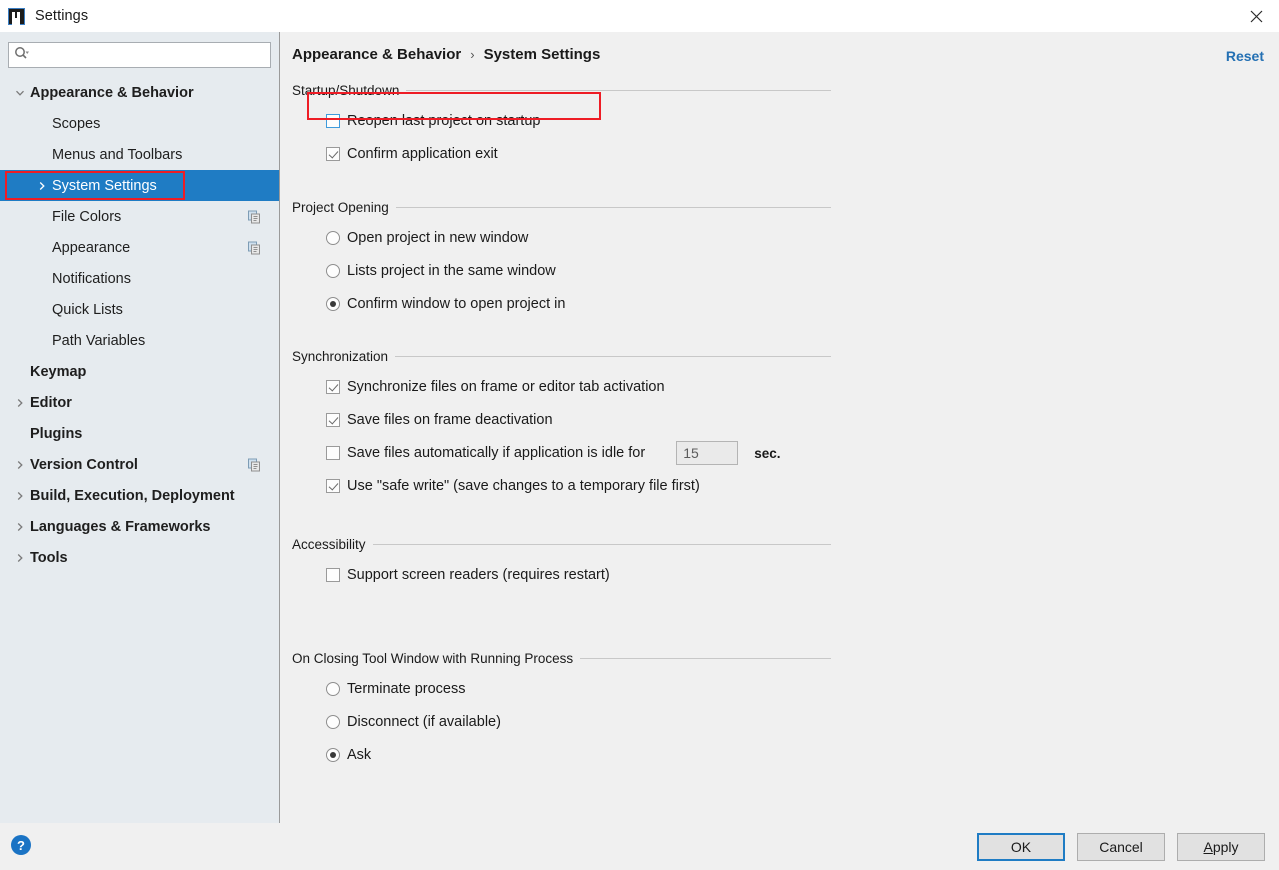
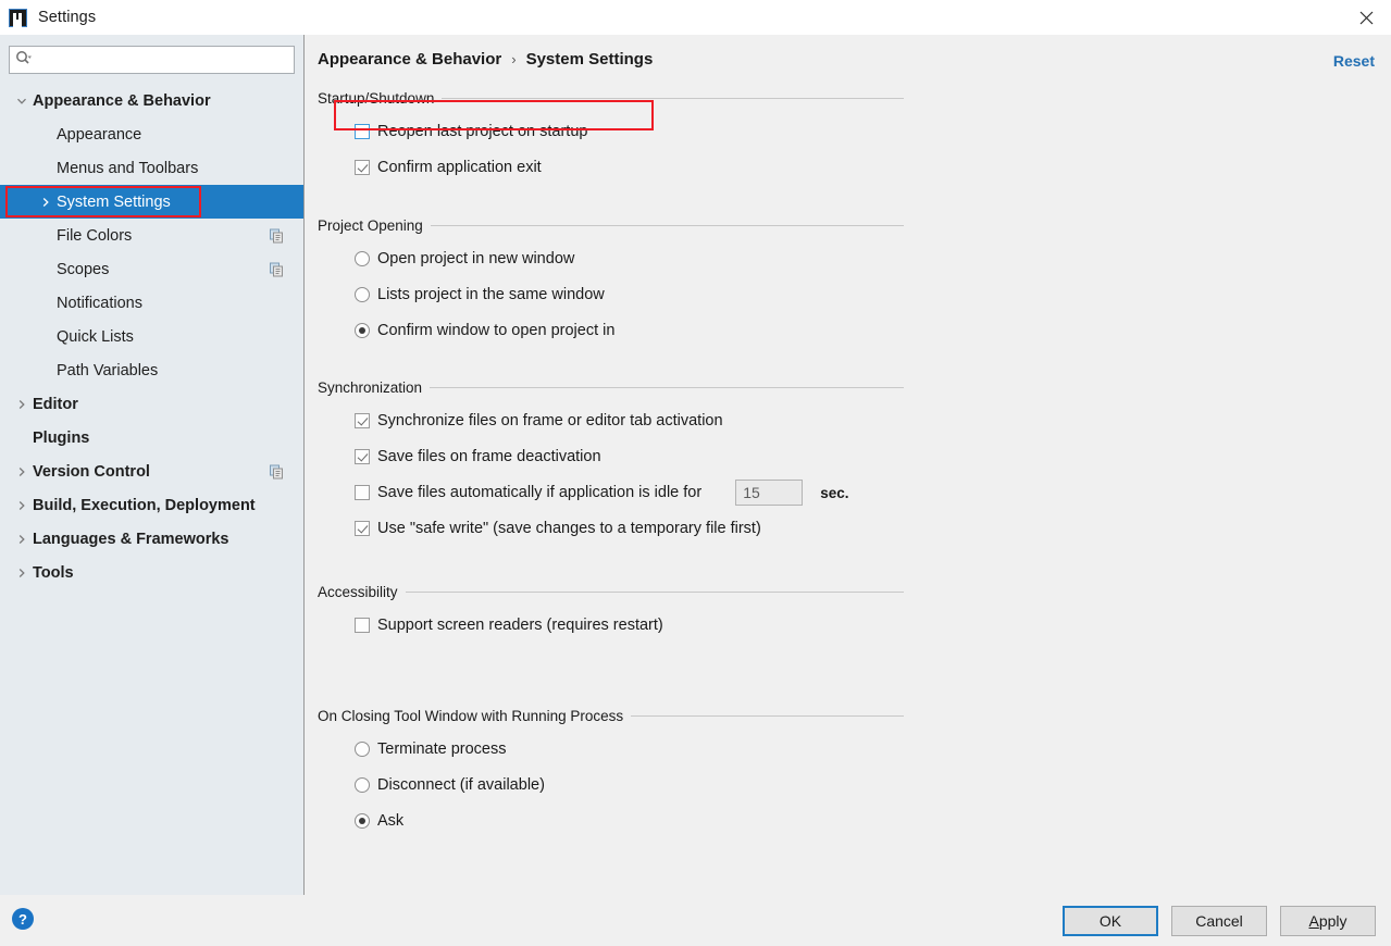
  Settings
  Appearance & Behavior
- Scopes
+ Appearance
  Menus and Toolbars
  System Settings
  File Colors
- Appearance
+ Scopes
  Notifications
  Quick Lists
  Path Variables
- Keymap
  Editor
  Plugins
  Version Control
  Build, Execution, Deployment
  Languages & Frameworks
  Tools
  Appearance & Behavior
  ›
  System Settings
  Reset
  Startup/Shutdown
  Reopen last project on startup
  Confirm application exit
  Project Opening
  Open project in new window
  Lists project in the same window
  Confirm window to open project in
  Synchronization
  Synchronize files on frame or editor tab activation
  Save files on frame deactivation
  Save files automatically if application is idle for
  15
  sec.
  Use "safe write" (save changes to a temporary file first)
  Accessibility
  Support screen readers (requires restart)
  On Closing Tool Window with Running Process
  Terminate process
  Disconnect (if available)
  Ask
  ?
  OK
  Cancel
  A
  pply
